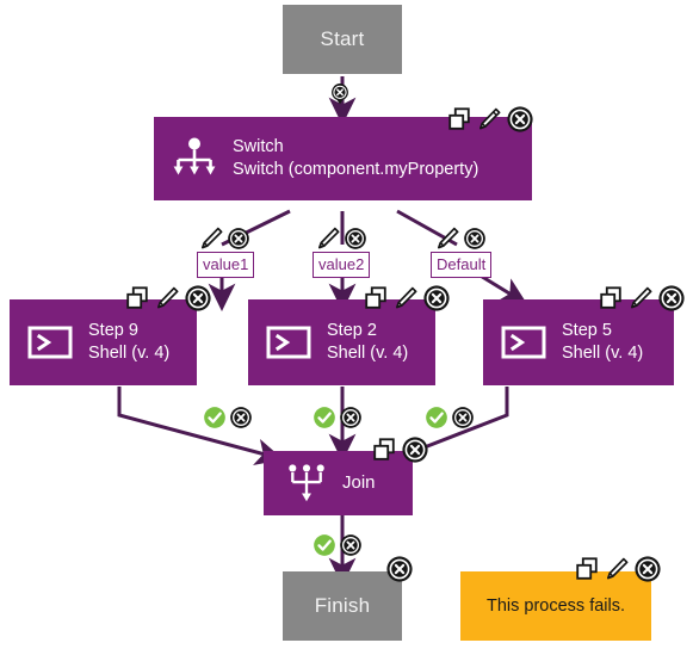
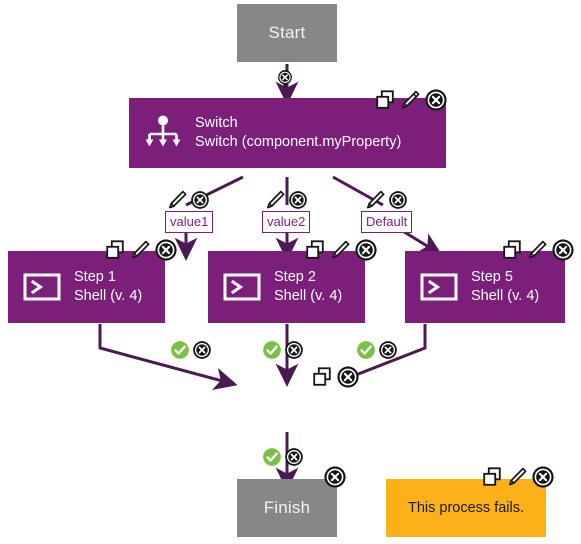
  Start
  Switch
  Switch (component.myProperty)
  value1
  value2
  Default
- Step 9
+ Step 1
  Shell (v. 4)
  Step 2
  Shell (v. 4)
  Step 5
  Shell (v. 4)
- Join
  Finish
  This process fails.
